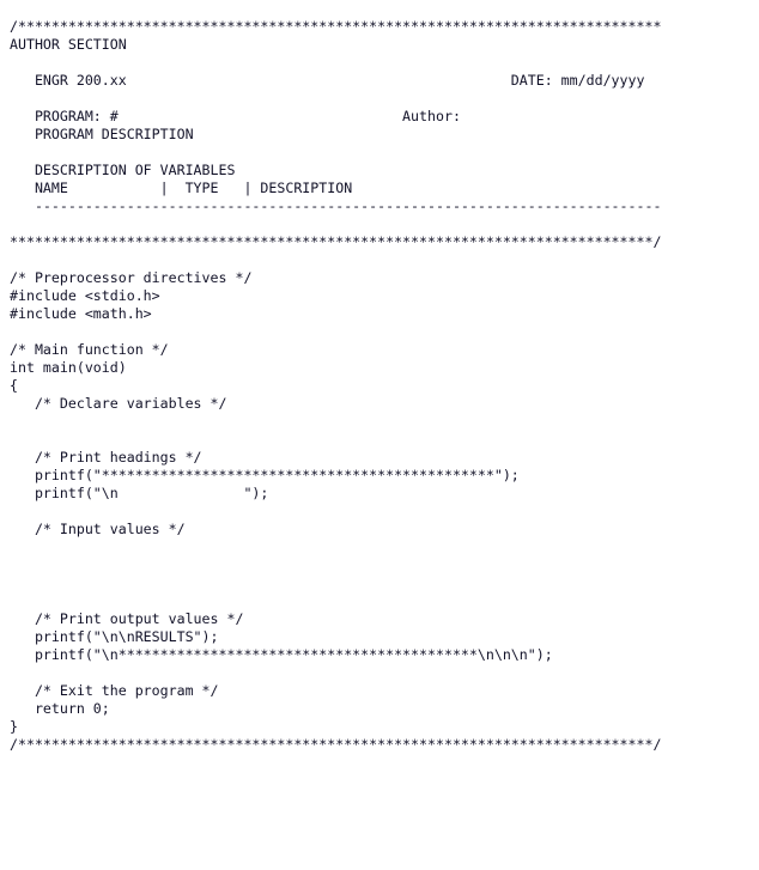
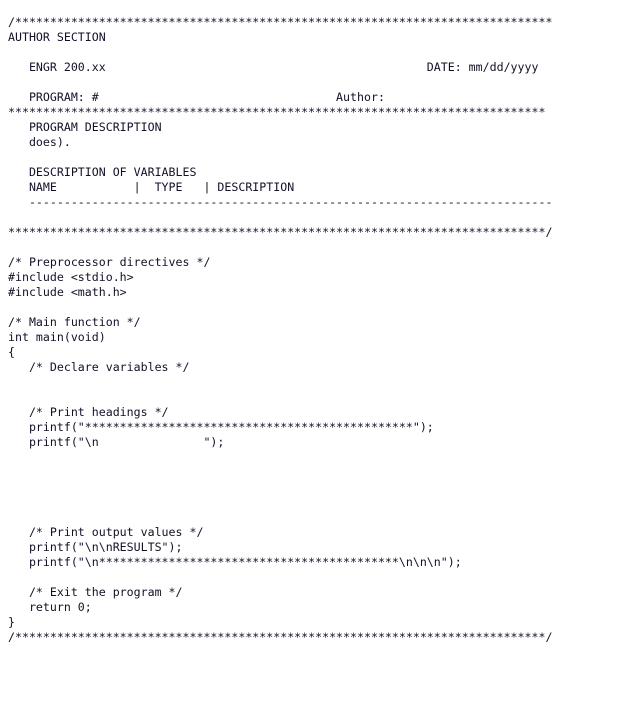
  /*****************************************************************************
  AUTHOR SECTION
  ENGR 200.xx DATE: mm/dd/yyyy
  PROGRAM: # Author:
+ *****************************************************************************
  PROGRAM DESCRIPTION
+ does).
  DESCRIPTION OF VARIABLES
  NAME | TYPE | DESCRIPTION
  ---------------------------------------------------------------------------
  *****************************************************************************/
  /* Preprocessor directives */
  #include <stdio.h>
  #include <math.h>
  /* Main function */
  int main(void)
  {
  /* Declare variables */
  /* Print headings */
  printf("***********************************************");
  printf("\n ");
- /* Input values */
  /* Print output values */
  printf("\n\nRESULTS");
  printf("\n*******************************************\n\n\n");
  /* Exit the program */
  return 0;
  }
  /****************************************************************************/
